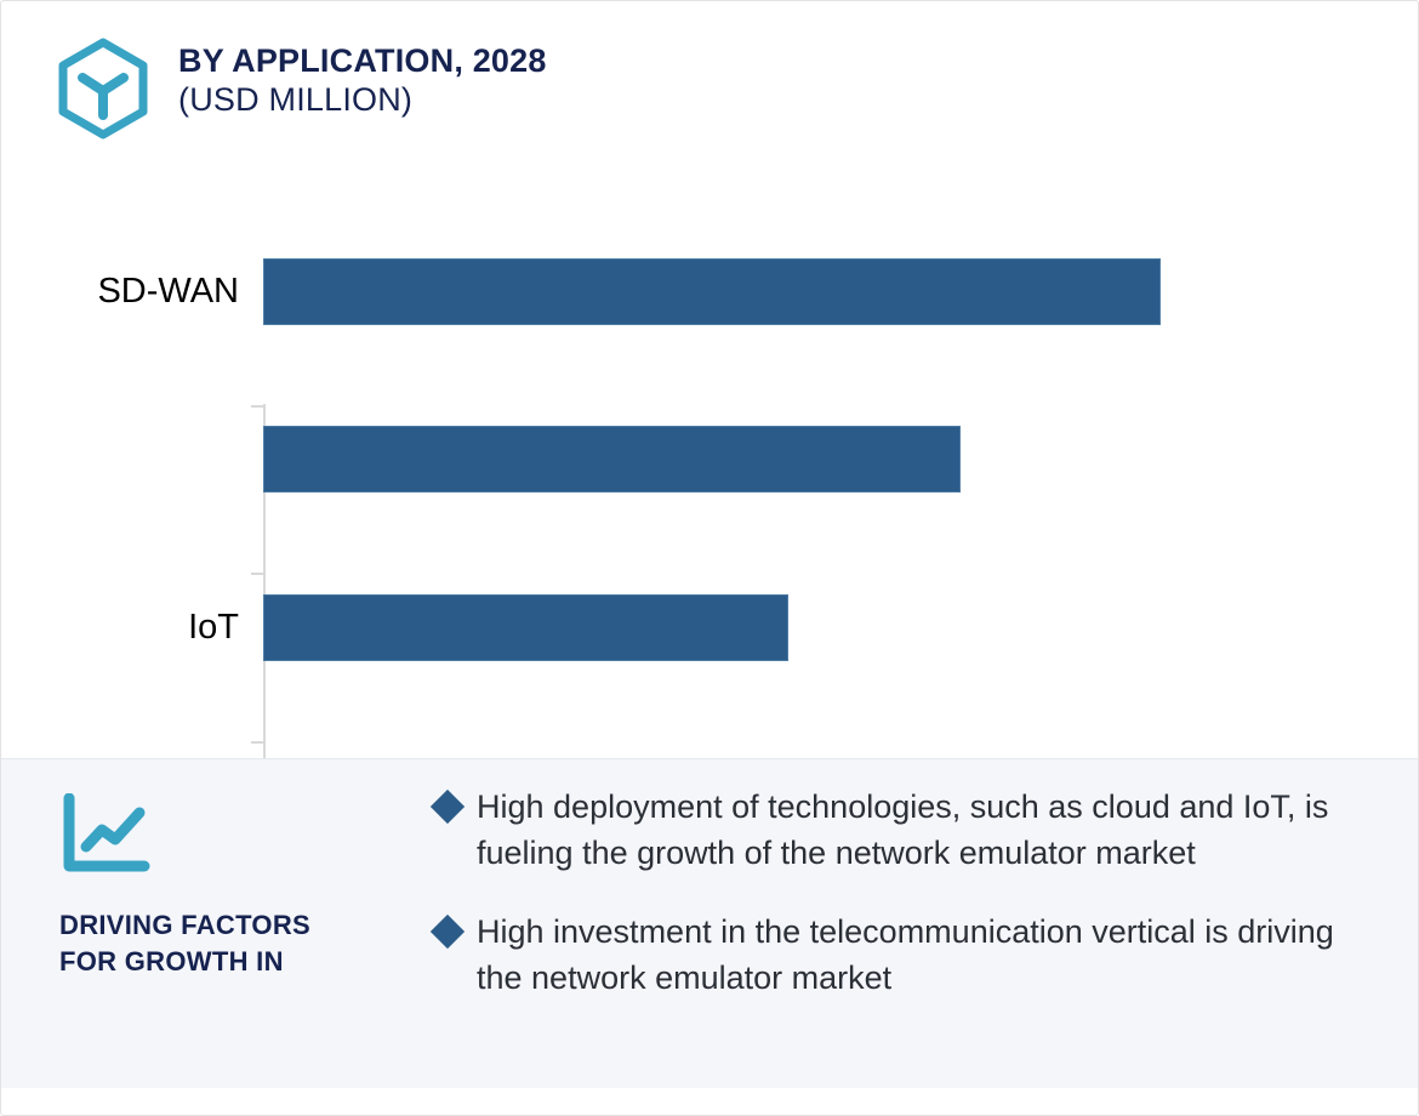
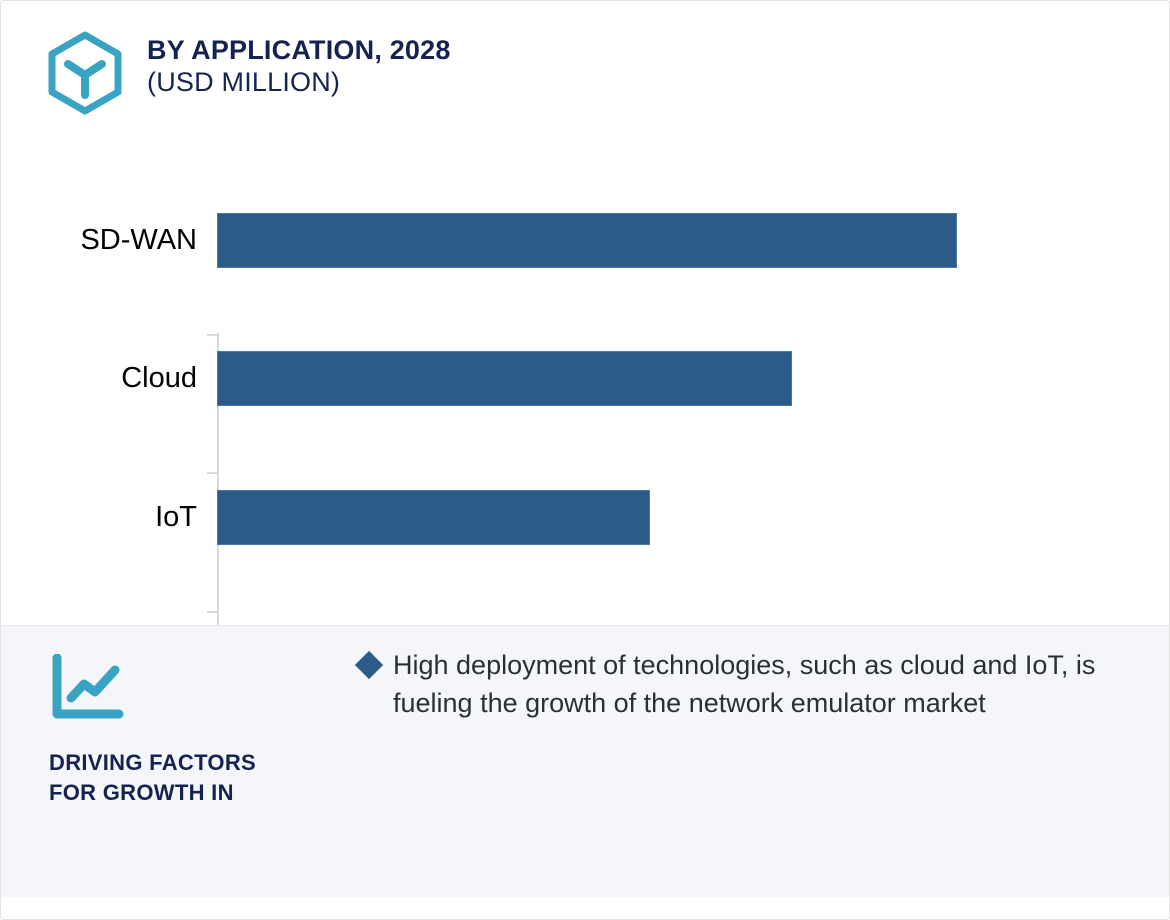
  BY APPLICATION, 2028
  (USD MILLION)
  SD-WAN
+ Cloud
  IoT
  DRIVING FACTORS
  FOR GROWTH IN
  High deployment of technologies, such as cloud and IoT, is fueling the growth of the network emulator market
- High investment in the telecommunication vertical is driving the network emulator market
